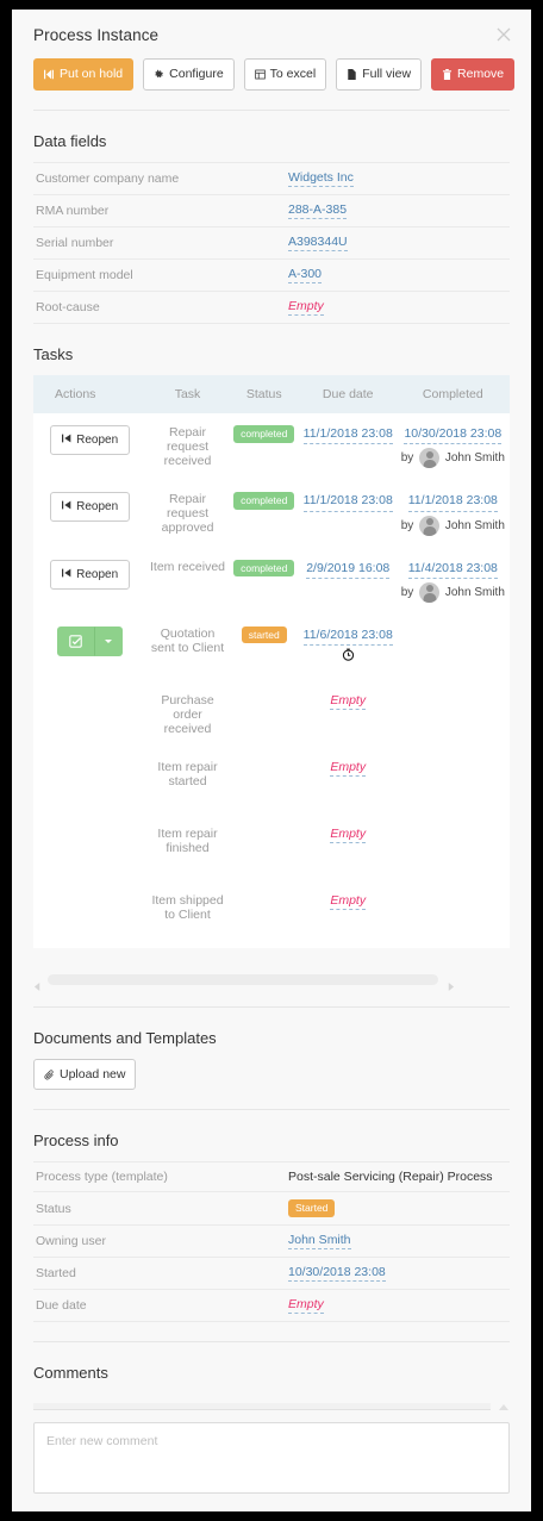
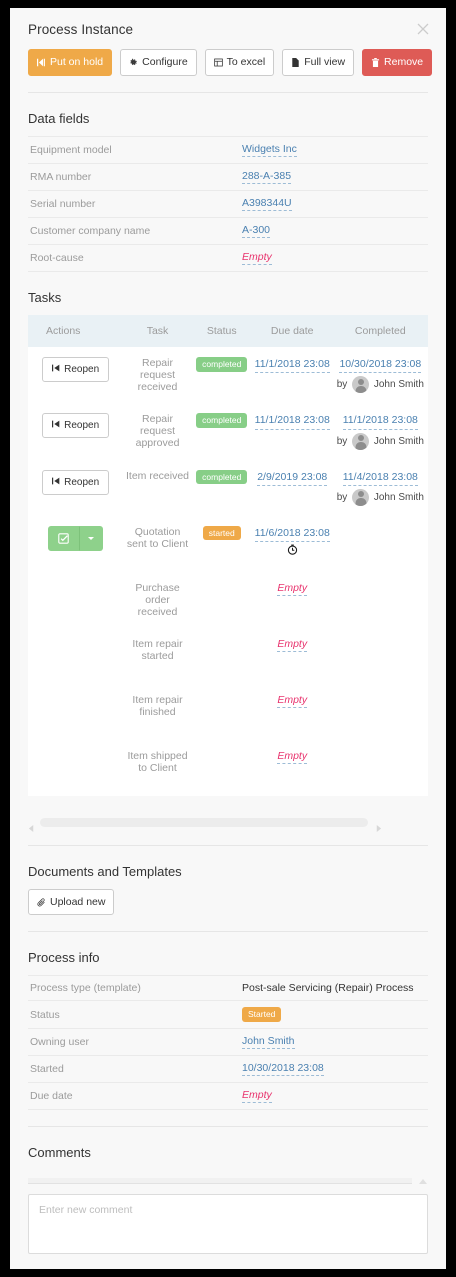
  Process Instance
  Put on hold
  Configure
  To excel
  Full view
  Remove
  Data fields
- Customer company name	Widgets Inc
+ Equipment model	Widgets Inc
  RMA number	288-A-385
  Serial number	A398344U
- Equipment model	A-300
+ Customer company name	A-300
  Root-cause	Empty
  Tasks
  Actions	Task	Status	Due date	Completed
  Reopen	Repair request received	completed	11/1/2018 23:08	10/30/2018 23:08 by John Smith
  Reopen	Repair request approved	completed	11/1/2018 23:08	11/1/2018 23:08 by John Smith
- Reopen	Item received	completed	2/9/2019 16:08	11/4/2018 23:08 by John Smith
+ Reopen	Item received	completed	2/9/2019 23:08	11/4/2018 23:08 by John Smith
  	Quotation sent to Client	started	11/6/2018 23:08
  	Purchase order received		Empty
  	Item repair started		Empty
  	Item repair finished		Empty
  	Item shipped to Client		Empty
  Documents and Templates
  Upload new
  Process info
  Process type (template)	Post-sale Servicing (Repair) Process
  Status	Started
  Owning user	John Smith
  Started	10/30/2018 23:08
  Due date	Empty
  Comments
  Enter new comment
